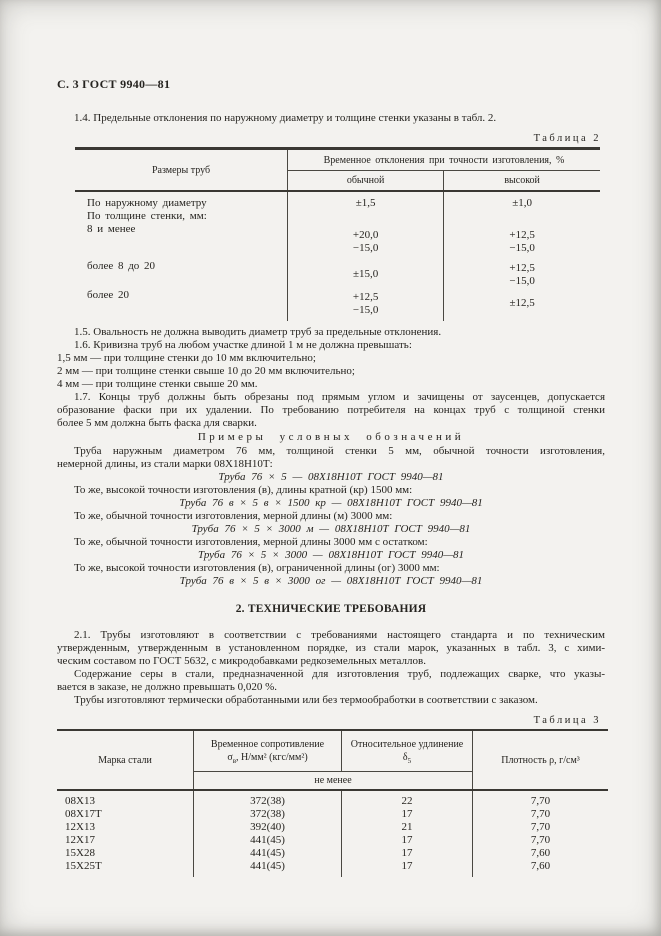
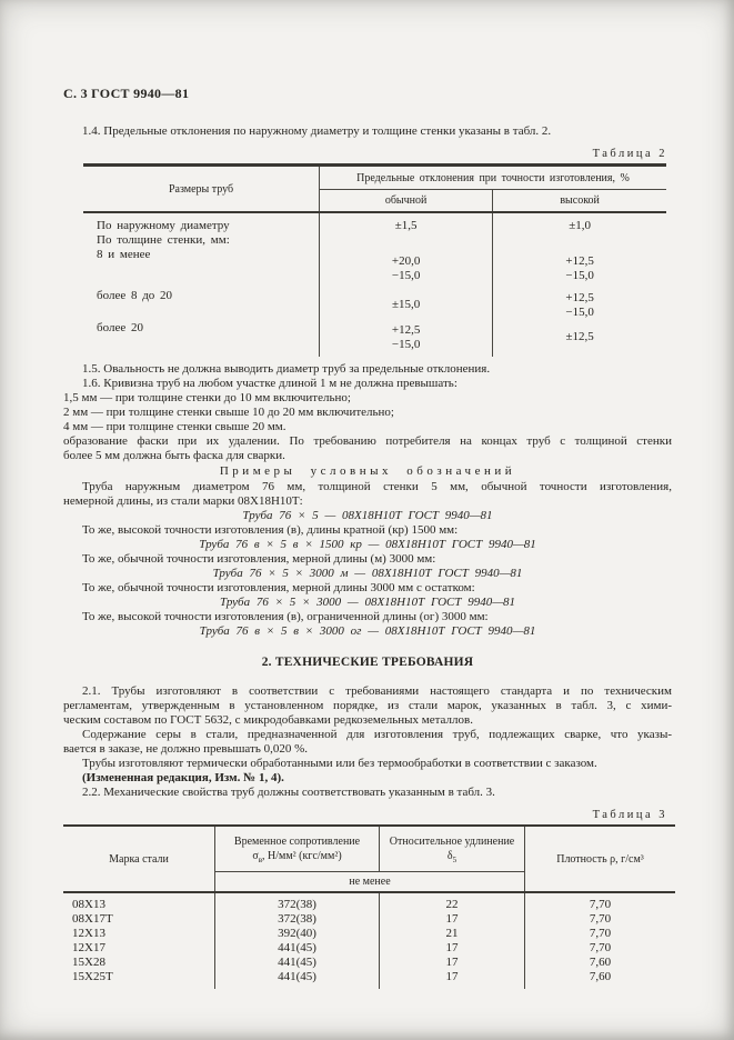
  С. 3 ГОСТ 9940—81
  1.4. Предельные отклонения по наружному диаметру и толщине стенки указаны в табл. 2.
  Таблица 2
- Размеры труб	Временное отклонения при точности изготовления, %
+ Размеры труб	Предельные отклонения при точности изготовления, %
  обычной	высокой
  По наружному диаметру	±1,5	±1,0
  По толщине стенки, мм:
  8 и менее	+20,0 −15,0	+12,5 −15,0
  более 8 до 20	±15,0	+12,5 −15,0
  более 20	+12,5 −15,0	±12,5
  1.5. Овальность не должна выводить диаметр труб за предельные отклонения.
  1.6. Кривизна труб на любом участке длиной 1 м не должна превышать:
  1,5 мм — при толщине стенки до 10 мм включительно;
  2 мм — при толщине стенки свыше 10 до 20 мм включительно;
  4 мм — при толщине стенки свыше 20 мм.
- 1.7. Концы труб должны быть обрезаны под прямым углом и зачищены от заусенцев, допускается
  образование фаски при их удалении. По требованию потребителя на концах труб с толщиной стенки
  более 5 мм должна быть фаска для сварки.
  Примеры условных обозначений
  Труба наружным диаметром 76 мм, толщиной стенки 5 мм, обычной точности изготовления,
  немерной длины, из стали марки 08Х18Н10Т:
  Труба 76 × 5 — 08Х18Н10Т ГОСТ 9940—81
  То же, высокой точности изготовления (в), длины кратной (кр) 1500 мм:
  Труба 76 в × 5 в × 1500 кр — 08Х18Н10Т ГОСТ 9940—81
  То же, обычной точности изготовления, мерной длины (м) 3000 мм:
  Труба 76 × 5 × 3000 м — 08Х18Н10Т ГОСТ 9940—81
  То же, обычной точности изготовления, мерной длины 3000 мм с остатком:
  Труба 76 × 5 × 3000 — 08Х18Н10Т ГОСТ 9940—81
  То же, высокой точности изготовления (в), ограниченной длины (ог) 3000 мм:
  Труба 76 в × 5 в × 3000 ог — 08Х18Н10Т ГОСТ 9940—81
  2. ТЕХНИЧЕСКИЕ ТРЕБОВАНИЯ
  2.1. Трубы изготовляют в соответствии с требованиями настоящего стандарта и по техническим
- утвержденным, утвержденным в установленном порядке, из стали марок, указанных в табл. 3, с хими-
+ регламентам, утвержденным в установленном порядке, из стали марок, указанных в табл. 3, с хими-
  ческим составом по ГОСТ 5632, с микродобавками редкоземельных металлов.
  Содержание серы в стали, предназначенной для изготовления труб, подлежащих сварке, что указы-
  вается в заказе, не должно превышать 0,020 %.
  Трубы изготовляют термически обработанными или без термообработки в соответствии с заказом.
+ (Измененная редакция, Изм. № 1, 4).
+ 2.2. Механические свойства труб должны соответствовать указанным в табл. 3.
  Таблица 3
  Марка стали	Временное сопротивлениеσв, Н/мм² (кгс/мм²)	Относительное удлинениеδ5	Плотность ρ, г/см³
  не менее
  08Х13	372(38)	22	7,70
  08Х17Т	372(38)	17	7,70
  12Х13	392(40)	21	7,70
  12Х17	441(45)	17	7,70
  15Х28	441(45)	17	7,60
  15Х25Т	441(45)	17	7,60
